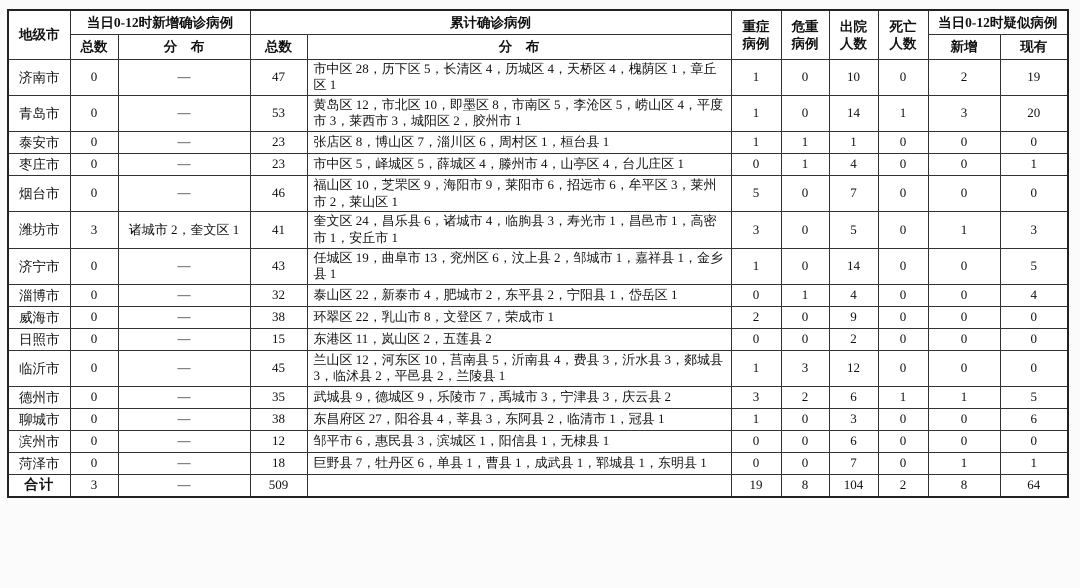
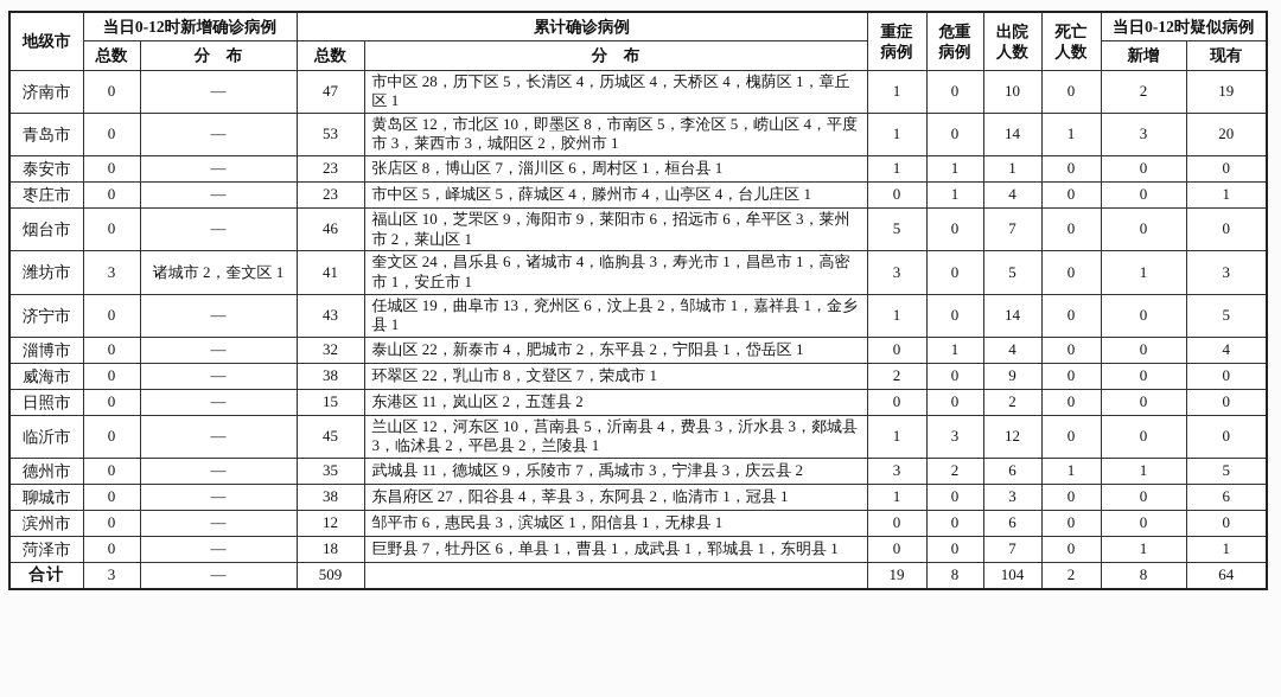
  地级市	当日0-12时新增确诊病例	累计确诊病例	重症病例	危重病例	出院人数	死亡人数	当日0-12时疑似病例
  总数	分 布	总数	分 布	新增	现有
  济南市	0	—	47	市中区 28，历下区 5，长清区 4，历城区 4，天桥区 4，槐荫区 1，章丘区 1	1	0	10	0	2	19
  青岛市	0	—	53	黄岛区 12，市北区 10，即墨区 8，市南区 5，李沧区 5，崂山区 4，平度市 3，莱西市 3，城阳区 2，胶州市 1	1	0	14	1	3	20
  泰安市	0	—	23	张店区 8，博山区 7，淄川区 6，周村区 1，桓台县 1	1	1	1	0	0	0
  枣庄市	0	—	23	市中区 5，峄城区 5，薛城区 4，滕州市 4，山亭区 4，台儿庄区 1	0	1	4	0	0	1
  烟台市	0	—	46	福山区 10，芝罘区 9，海阳市 9，莱阳市 6，招远市 6，牟平区 3，莱州市 2，莱山区 1	5	0	7	0	0	0
  潍坊市	3	诸城市 2，奎文区 1	41	奎文区 24，昌乐县 6，诸城市 4，临朐县 3，寿光市 1，昌邑市 1，高密市 1，安丘市 1	3	0	5	0	1	3
  济宁市	0	—	43	任城区 19，曲阜市 13，兖州区 6，汶上县 2，邹城市 1，嘉祥县 1，金乡县 1	1	0	14	0	0	5
  淄博市	0	—	32	泰山区 22，新泰市 4，肥城市 2，东平县 2，宁阳县 1，岱岳区 1	0	1	4	0	0	4
  威海市	0	—	38	环翠区 22，乳山市 8，文登区 7，荣成市 1	2	0	9	0	0	0
  日照市	0	—	15	东港区 11，岚山区 2，五莲县 2	0	0	2	0	0	0
  临沂市	0	—	45	兰山区 12，河东区 10，莒南县 5，沂南县 4，费县 3，沂水县 3，郯城县 3，临沭县 2，平邑县 2，兰陵县 1	1	3	12	0	0	0
- 德州市	0	—	35	武城县 9，德城区 9，乐陵市 7，禹城市 3，宁津县 3，庆云县 2	3	2	6	1	1	5
+ 德州市	0	—	35	武城县 11，德城区 9，乐陵市 7，禹城市 3，宁津县 3，庆云县 2	3	2	6	1	1	5
  聊城市	0	—	38	东昌府区 27，阳谷县 4，莘县 3，东阿县 2，临清市 1，冠县 1	1	0	3	0	0	6
  滨州市	0	—	12	邹平市 6，惠民县 3，滨城区 1，阳信县 1，无棣县 1	0	0	6	0	0	0
  菏泽市	0	—	18	巨野县 7，牡丹区 6，单县 1，曹县 1，成武县 1，郓城县 1，东明县 1	0	0	7	0	1	1
  合计	3	—	509		19	8	104	2	8	64
